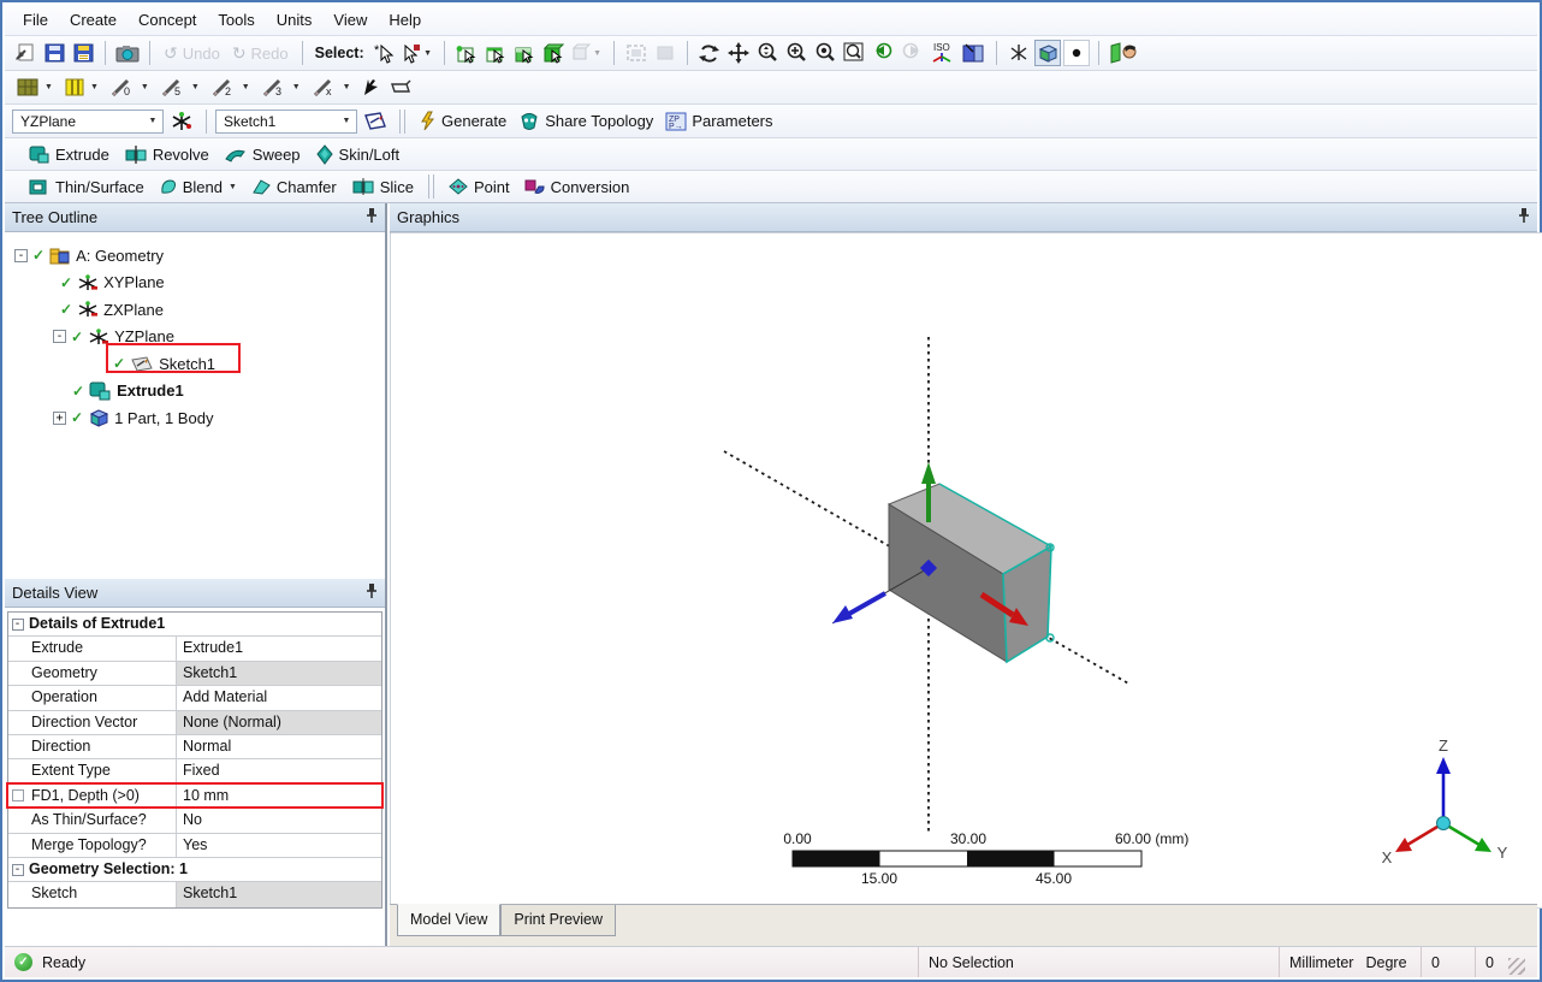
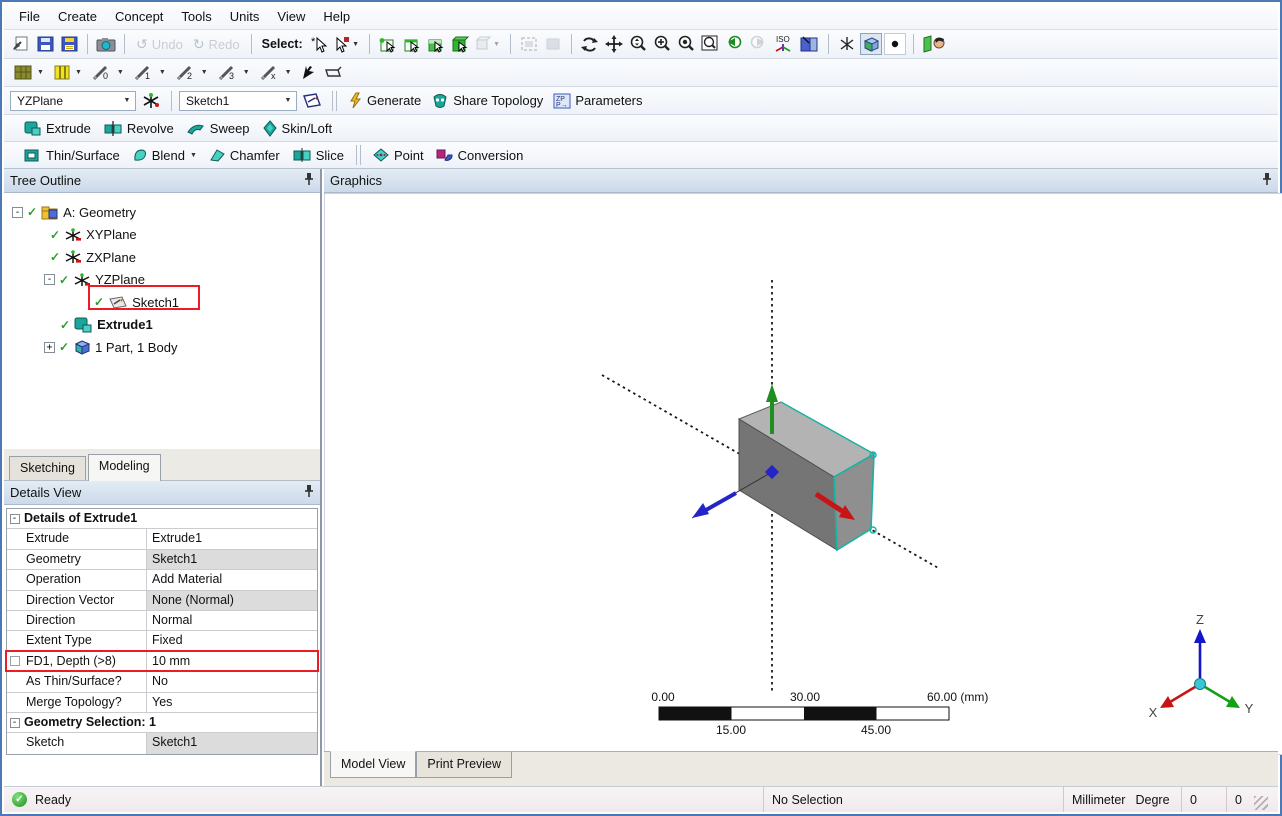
  File
  Create
  Concept
  Tools
  Units
  View
  Help
  ↺
  Undo
  ↻
  Redo
  Select:
  *
  ISO
  0
- 5
+ 1
  2
  3
  x
  YZPlane
  Sketch1
  Generate
  Share Topology
  Parameters
  Extrude
  Revolve
  Sweep
  Skin/Loft
  Thin/Surface
  Blend
  Chamfer
  Slice
  Point
  Conversion
  Tree Outline
  -
  ✓
  A: Geometry
  ✓
  XYPlane
  ✓
  ZXPlane
  -
  ✓
  YZPlane
  ✓
  Sketch1
  ✓
  Extrude1
  +
  ✓
  1 Part, 1 Body
+ Sketching
+ Modeling
  Details View
  -
  Details of Extrude1
  Extrude
  Extrude1
  Geometry
  Sketch1
  Operation
  Add Material
  Direction Vector
  None (Normal)
  Direction
  Normal
  Extent Type
  Fixed
- FD1, Depth (>0)
+ FD1, Depth (>8)
  10 mm
  As Thin/Surface?
  No
  Merge Topology?
  Yes
  -
  Geometry Selection: 1
  Sketch
  Sketch1
  Graphics
  0.00
  30.00
  60.00 (mm)
  15.00
  45.00
  Z
  X
  Y
  Model View
  Print Preview
  ✓
  Ready
  No Selection
  Millimeter
  Degre
  0
  0
